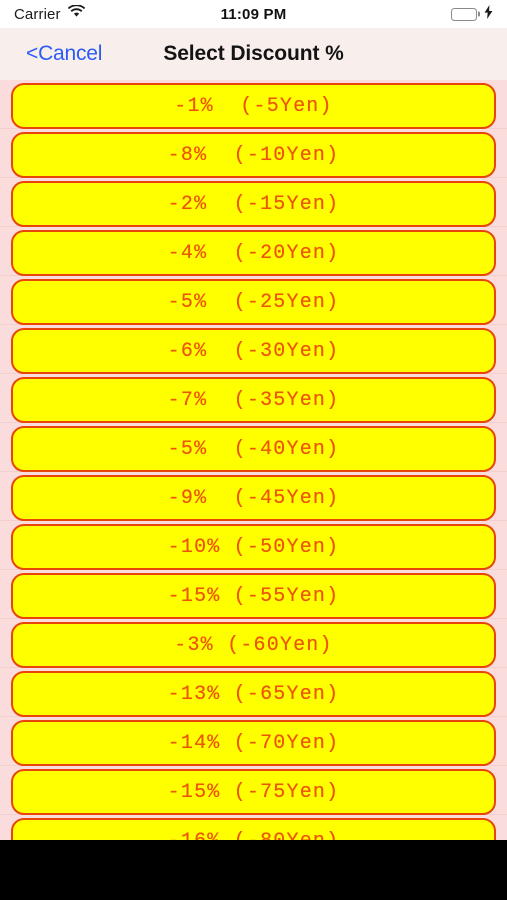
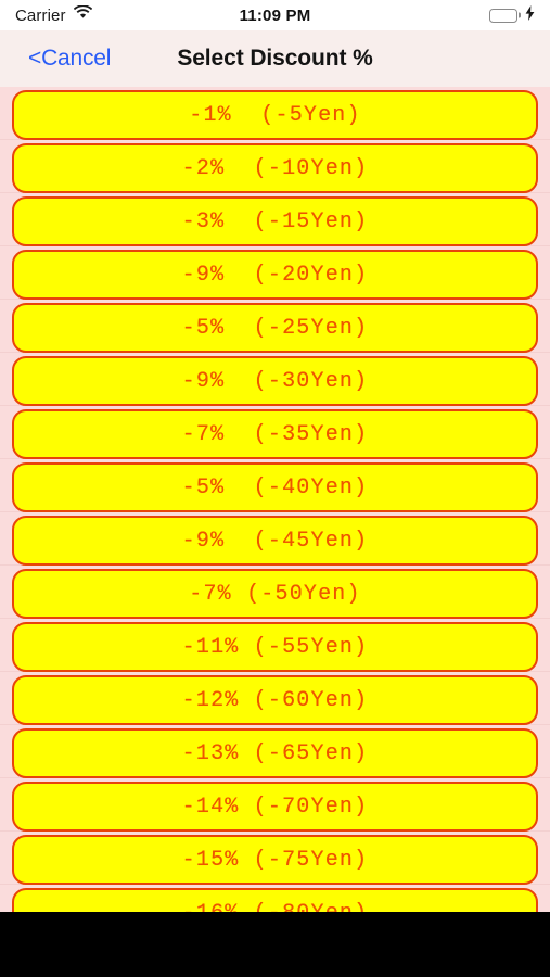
  Carrier
  11:09 PM
  <Cancel
  Select Discount %
  -1% (-5Yen)
- -8% (-10Yen)
+ -2% (-10Yen)
- -2% (-15Yen)
+ -3% (-15Yen)
- -4% (-20Yen)
+ -9% (-20Yen)
  -5% (-25Yen)
- -6% (-30Yen)
+ -9% (-30Yen)
  -7% (-35Yen)
  -5% (-40Yen)
  -9% (-45Yen)
- -10% (-50Yen)
+ -7% (-50Yen)
- -15% (-55Yen)
+ -11% (-55Yen)
- -3% (-60Yen)
+ -12% (-60Yen)
  -13% (-65Yen)
  -14% (-70Yen)
  -15% (-75Yen)
